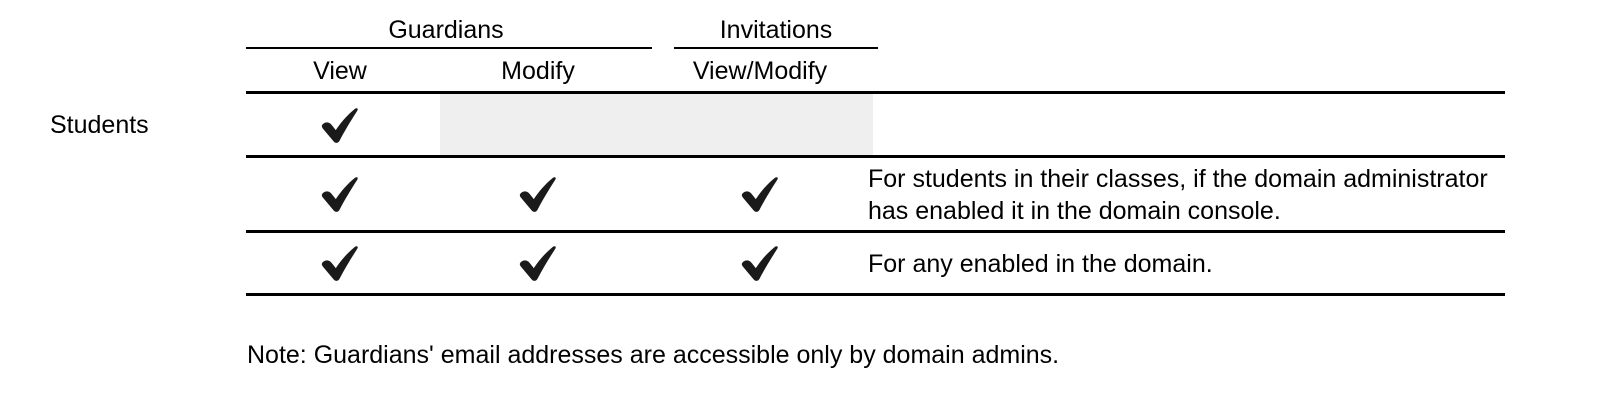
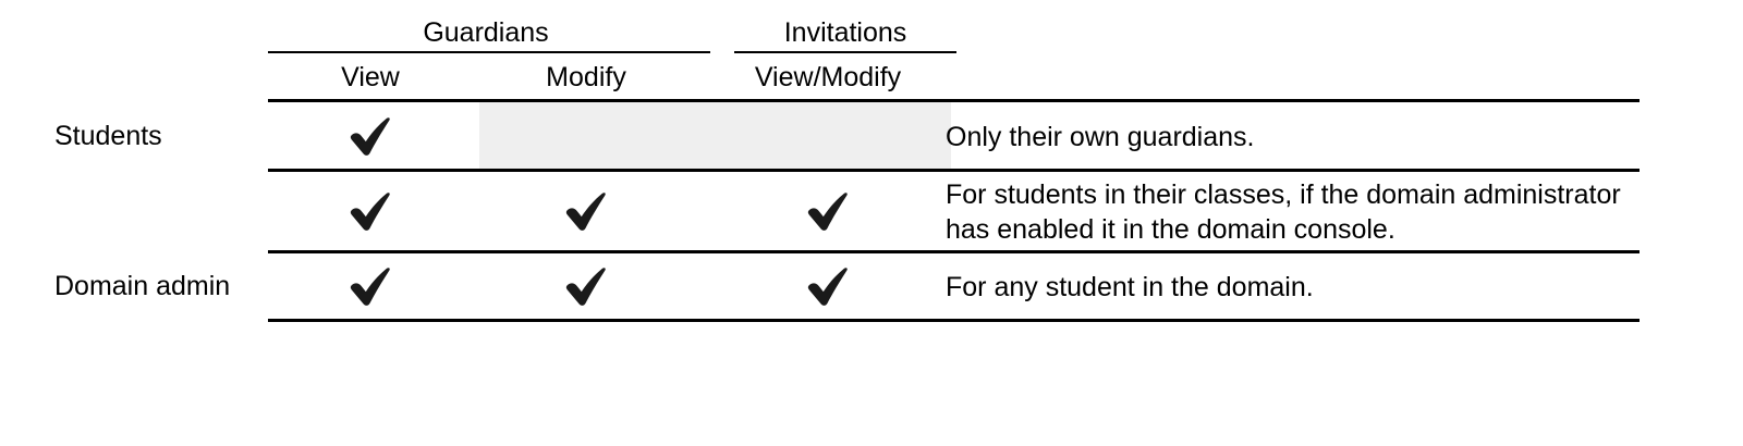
  Guardians
  Invitations
  View
  Modify
  View/Modify
  Students
+ Only their own guardians.
  For students in their classes, if the domain administrator
  has enabled it in the domain console.
+ Domain admin
- For any enabled in the domain.
+ For any student in the domain.
- Note: Guardians' email addresses are accessible only by domain admins.
